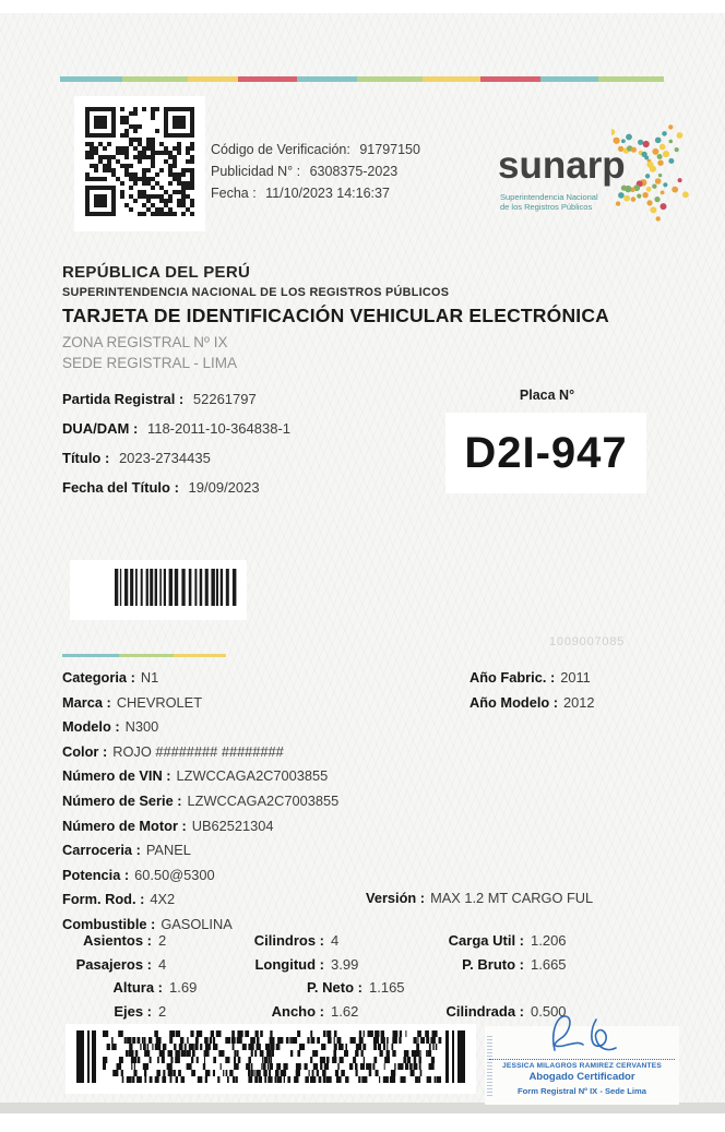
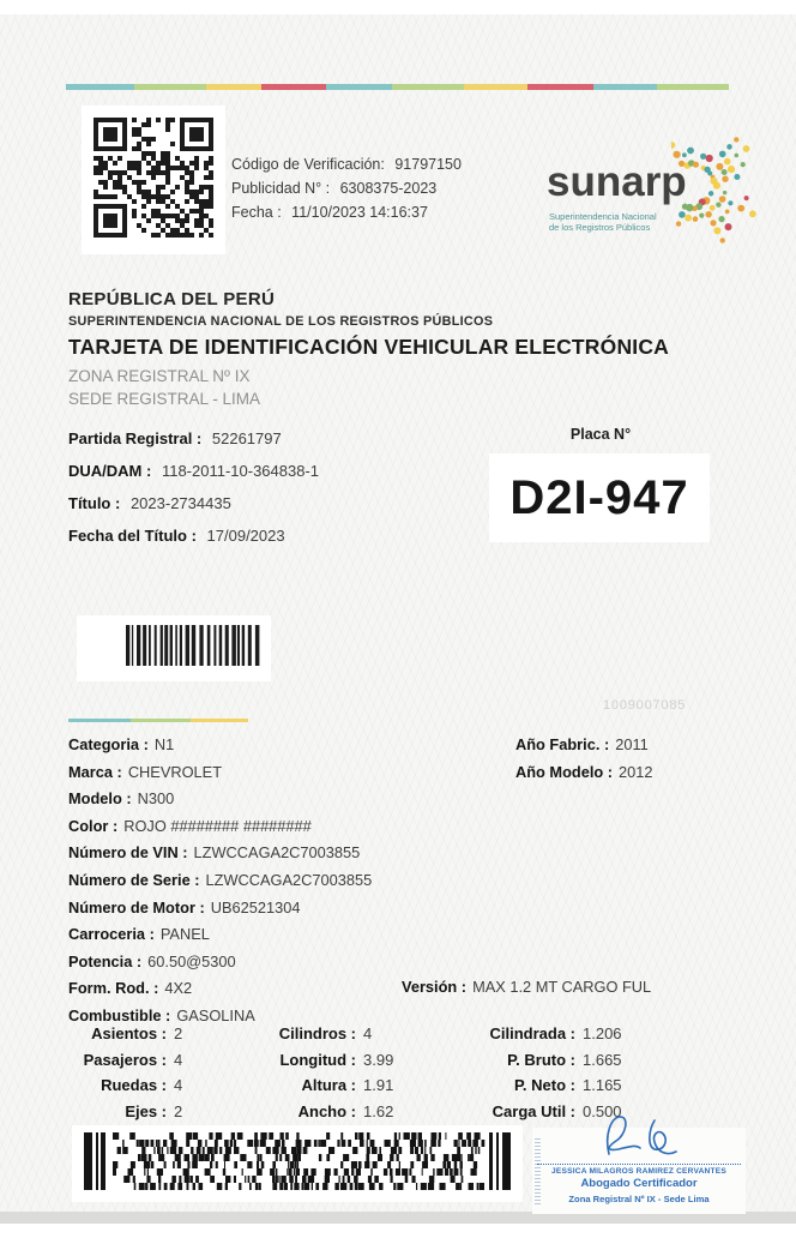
  Código de Verificación: 91797150
  Publicidad N° : 6308375-2023
  Fecha : 11/10/2023 14:16:37
  sunarp
  Superintendencia Nacional
  de los Registros Públicos
  REPÚBLICA DEL PERÚ
  SUPERINTENDENCIA NACIONAL DE LOS REGISTROS PÚBLICOS
  TARJETA DE IDENTIFICACIÓN VEHICULAR ELECTRÓNICA
  ZONA REGISTRAL Nº IX
  SEDE REGISTRAL - LIMA
  Partida Registral : 52261797
  DUA/DAM : 118-2011-10-364838-1
  Título : 2023-2734435
- Fecha del Título : 19/09/2023
+ Fecha del Título : 17/09/2023
  Placa N°
  D2I-947
  1009007085
  Categoria : N1
  Marca : CHEVROLET
  Modelo : N300
  Color : ROJO ######## ########
  Número de VIN : LZWCCAGA2C7003855
  Número de Serie : LZWCCAGA2C7003855
  Número de Motor : UB62521304
  Carroceria : PANEL
  Potencia : 60.50@5300
  Form. Rod. : 4X2
  Combustible : GASOLINA
  Año Fabric. : 2011
  Año Modelo : 2012
  Versión : MAX 1.2 MT CARGO FUL
  Asientos : 2
  Cilindros : 4
- Carga Util : 1.206
+ Cilindrada : 1.206
  Pasajeros : 4
  Longitud : 3.99
  P. Bruto : 1.665
+ Ruedas : 4
- Altura : 1.69
+ Altura : 1.91
  P. Neto : 1.165
  Ejes : 2
  Ancho : 1.62
- Cilindrada : 0.500
+ Carga Util : 0.500
  Abogado Certificador
- Form Registral Nº IX - Sede Lima
+ Zona Registral Nº IX - Sede Lima
